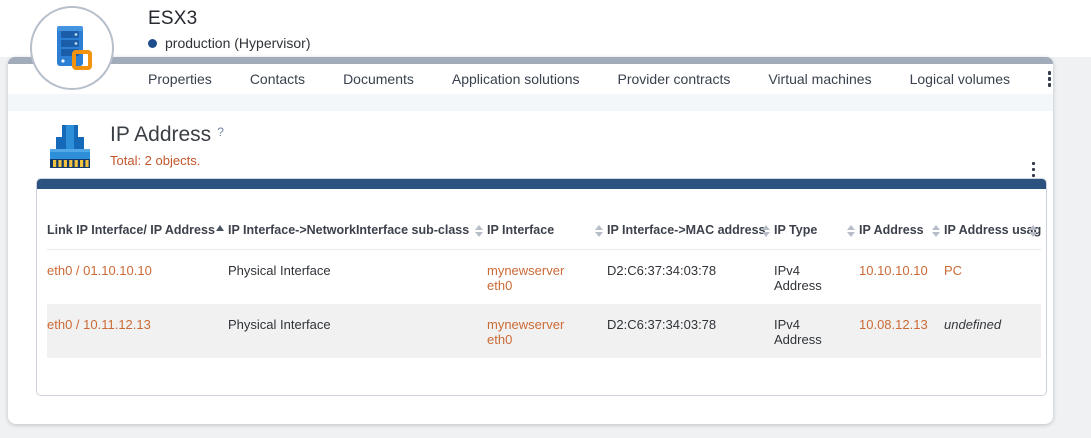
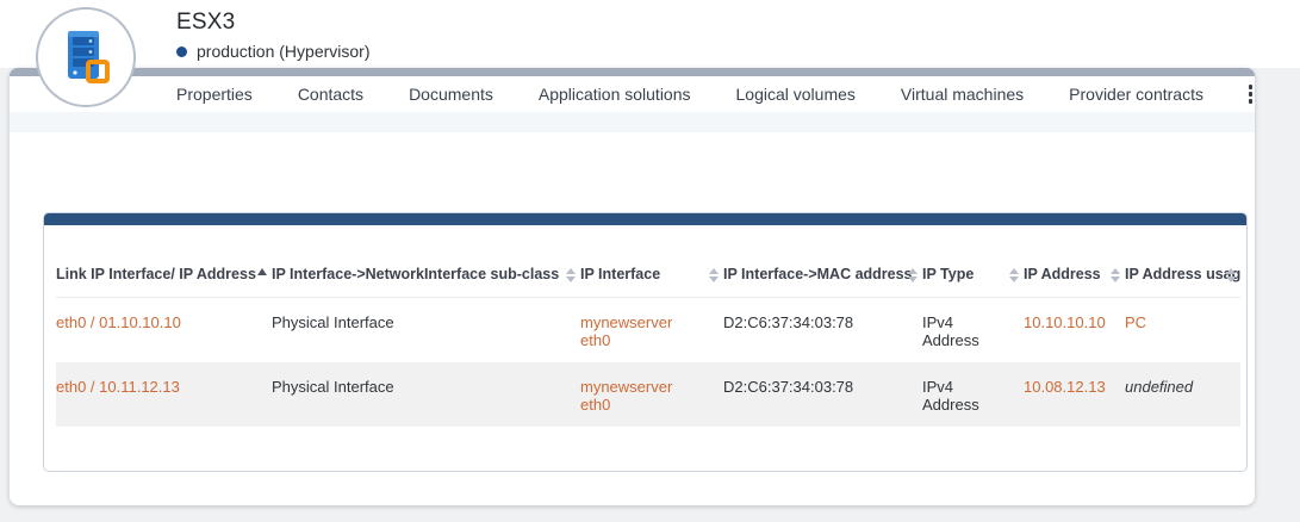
  ESX3
  production (Hypervisor)
  Properties
  Contacts
  Documents
  Application solutions
- Provider contracts
+ Logical volumes
  Virtual machines
- Logical volumes
+ Provider contracts
- IP Address
- ?
- Total: 2 objects.
  Link IP Interface/ IP Address	IP Interface->NetworkInterface sub-class	IP Interface	IP Interface->MAC address	IP Type	IP Address	IP Address usag
  eth0 / 01.10.10.10	Physical Interface	mynewserver eth0	D2:C6:37:34:03:78	IPv4 Address	10.10.10.10	PC
  eth0 / 10.11.12.13	Physical Interface	mynewserver eth0	D2:C6:37:34:03:78	IPv4 Address	10.08.12.13	undefined
